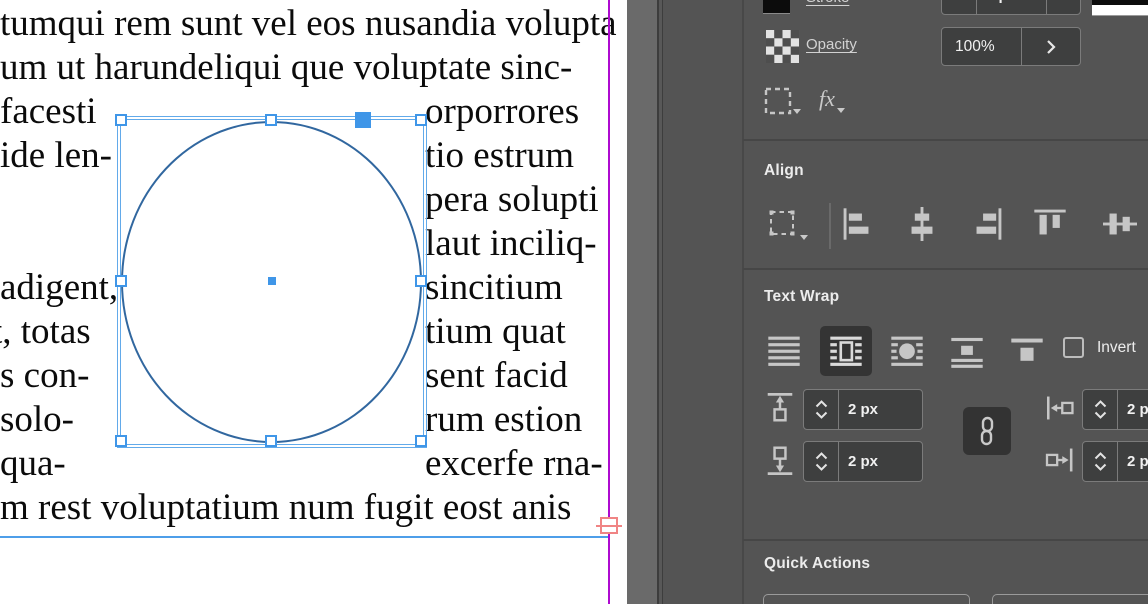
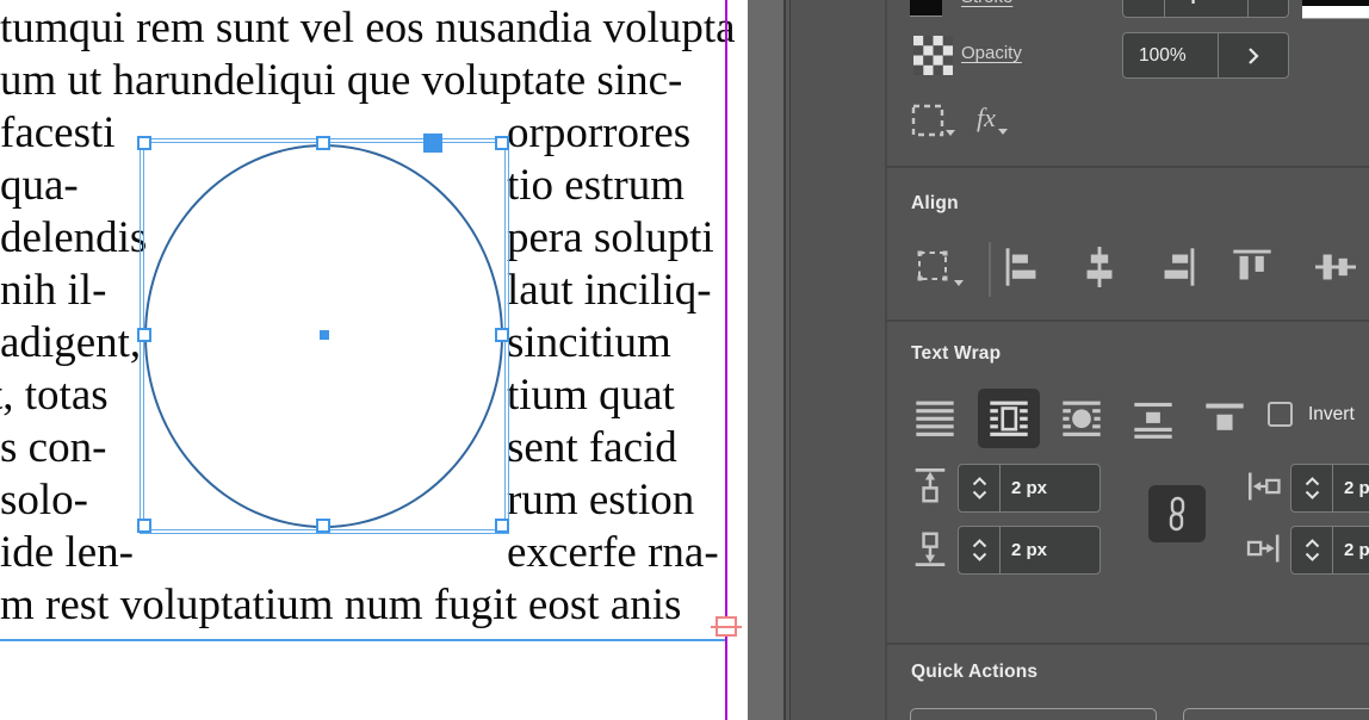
  tumqui rem sunt vel eos nusandia volupt
  um ut harundeliqui que voluptate sinc-
  facesti
- ide len-
+ qua-
+ delendis
+ nih il-
  adigent,
  , totas
  s con-
  solo-
- qua-
+ ide len-
  orporrores
  tio estrum
  pera solupti
  laut inciliq-
  sincitium
  tium quat
  sent facid
  rum estion
  excerfe rna-
  m rest voluptatium num fugit eost anis
  Opacity
  100%
  fx
  Align
  Text Wrap
  Invert
  2 px
  2 px
  Quick Actions
